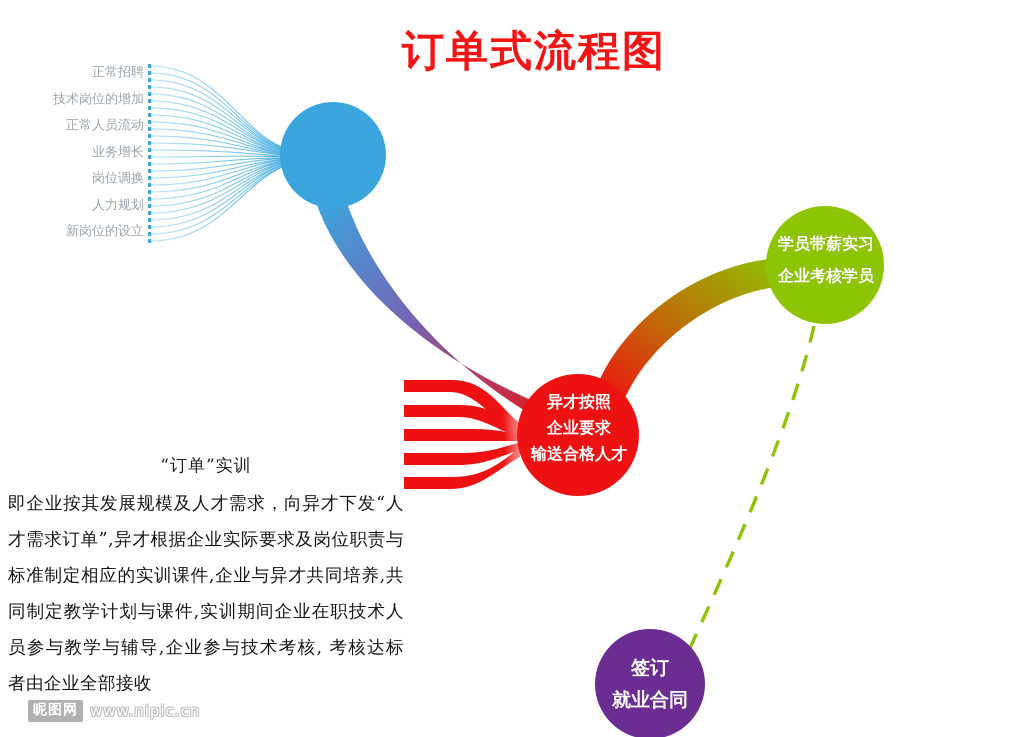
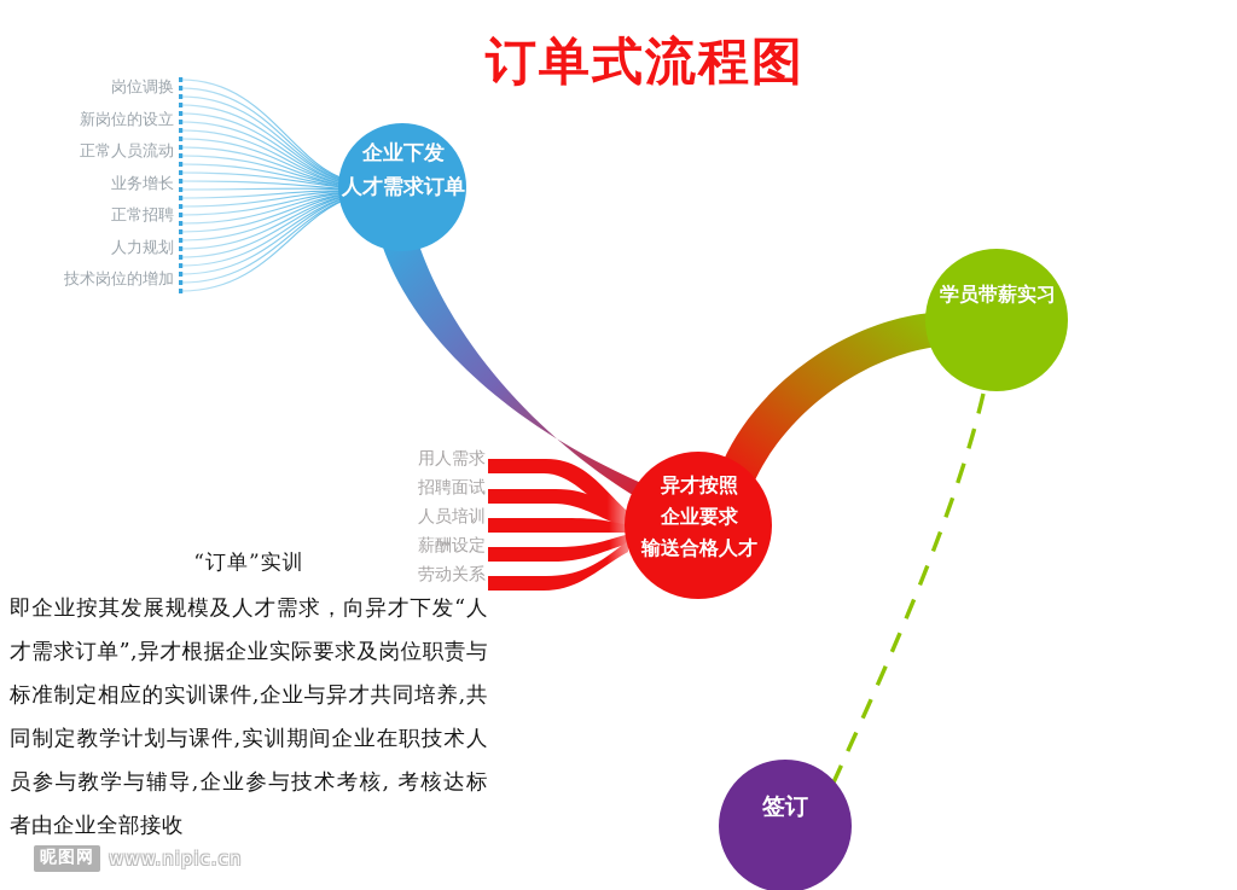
  订单式流程图
- 正常招聘
+ 岗位调换
- 技术岗位的增加
+ 新岗位的设立
  正常人员流动
  业务增长
- 岗位调换
+ 正常招聘
  人力规划
- 新岗位的设立
+ 技术岗位的增加
+ 用人需求
+ 招聘面试
+ 人员培训
+ 薪酬设定
+ 劳动关系
+ 企业下发
+ 人才需求订单
  异才按照
  企业要求
  输送合格人才
  学员带薪实习
- 企业考核学员
  签订
- 就业合同
  “订单”实训
  即企业按其发展规模及人才需求，向异才下发“人才需求订单”,异才根据企业实际要求及岗位职责与标准制定相应的实训课件,企业与异才共同培养,共同制定教学计划与课件,实训期间企业在职技术人员参与教学与辅导,企业参与技术考核, 考核达标者由企业全部接收
  昵图网
  www.nipic.cn
